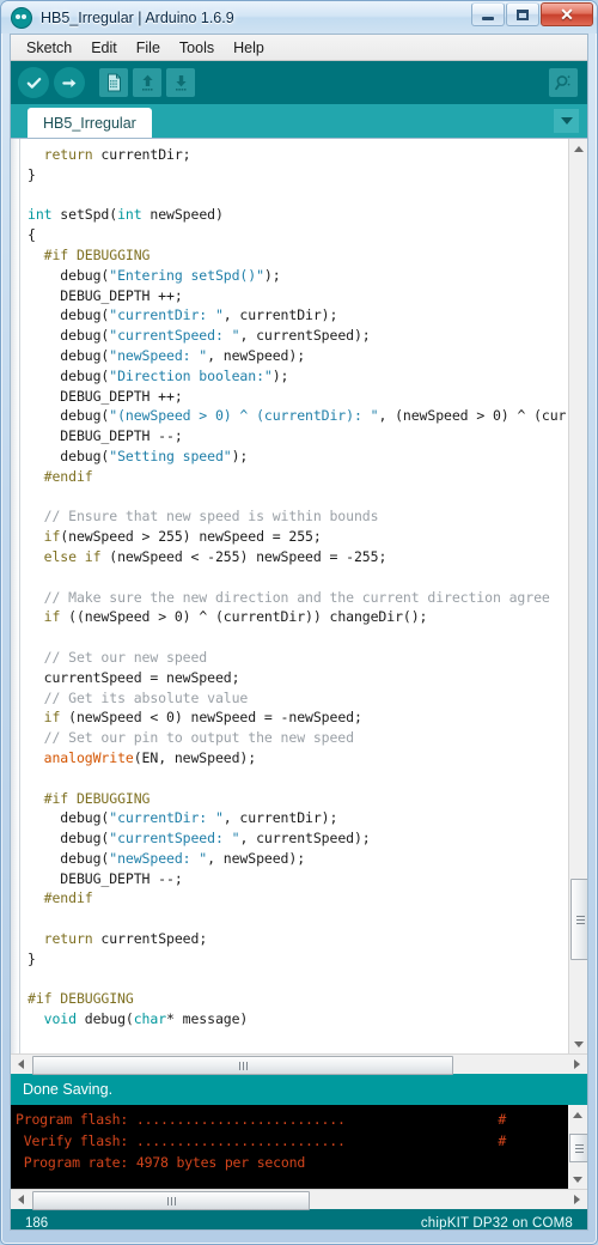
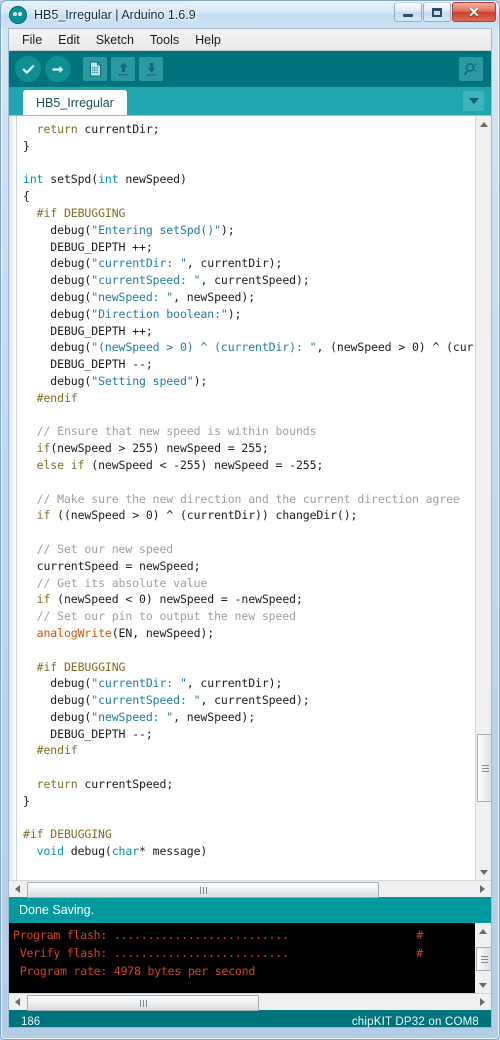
  HB5_Irregular | Arduino 1.6.9
  ✕
- Sketch
+ File
  Edit
- File
+ Sketch
  Tools
  Help
  HB5_Irregular
  return currentDir;
  }
  int setSpd(int newSpeed)
  {
  #if DEBUGGING
  debug("Entering setSpd()");
  DEBUG_DEPTH ++;
  debug("currentDir: ", currentDir);
  debug("currentSpeed: ", currentSpeed);
  debug("newSpeed: ", newSpeed);
  debug("Direction boolean:");
  DEBUG_DEPTH ++;
  debug("(newSpeed > 0) ^ (currentDir): ", (newSpeed > 0) ^ (cur
  DEBUG_DEPTH --;
  debug("Setting speed");
  #endif // Ensure that new speed is within bounds if(newSpeed > 255) newSpeed = 255;
  else if (newSpeed < -255) newSpeed = -255;
  // Make sure the new direction and the current direction agree if ((newSpeed > 0) ^ (currentDir)) changeDir();
  // Set our new speed
  currentSpeed = newSpeed;
  // Get its absolute value if (newSpeed < 0) newSpeed = -newSpeed;
  // Set our pin to output the new speed analogWrite(EN, newSpeed);
  #if DEBUGGING
  debug("currentDir: ", currentDir);
  debug("currentSpeed: ", currentSpeed);
  debug("newSpeed: ", newSpeed);
  DEBUG_DEPTH --;
  #endif return currentSpeed;
  }
  #if DEBUGGING void debug(char* message)
  Done Saving.
  Program flash: .......................... #
  Verify flash: .......................... #
  Program rate: 4978 bytes per second
  186
  chipKIT DP32 on COM8
